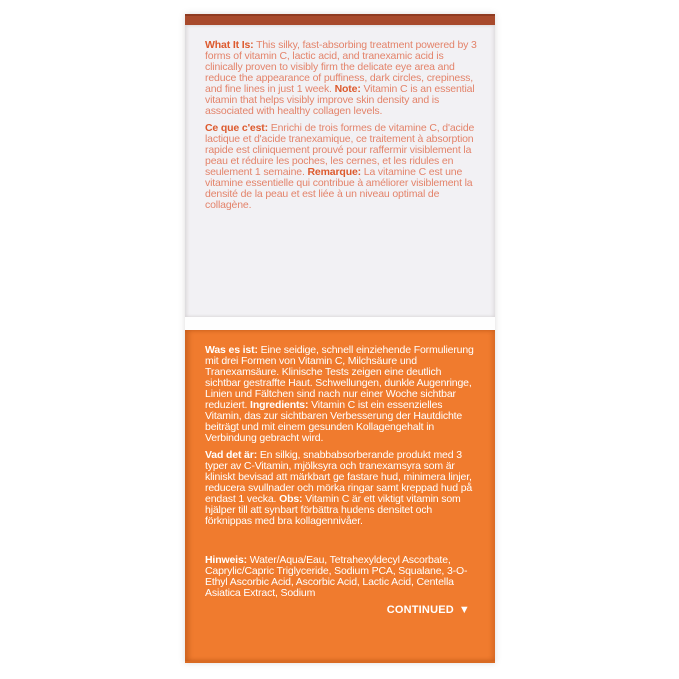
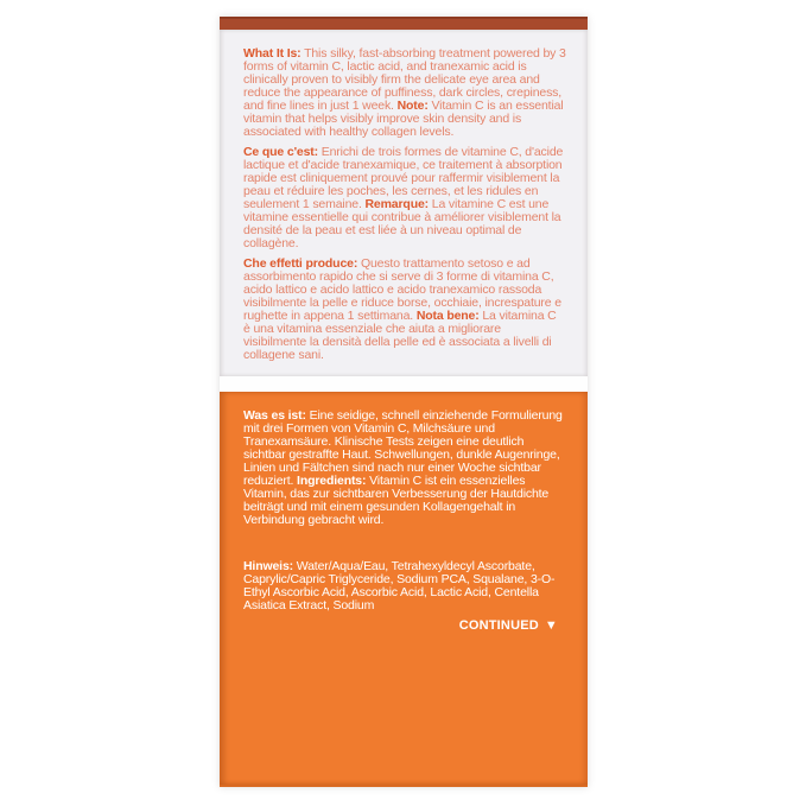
  What It Is: This silky, fast-absorbing treatment powered by 3 forms of vitamin C, lactic acid, and tranexamic acid is clinically proven to visibly firm the delicate eye area and reduce the appearance of puffiness, dark circles, crepiness, and fine lines in just 1 week. Note: Vitamin C is an essential vitamin that helps visibly improve skin density and is associated with healthy collagen levels.
  Ce que c'est: Enrichi de trois formes de vitamine C, d'acide lactique et d'acide tranexamique, ce traitement à absorption rapide est cliniquement prouvé pour raffermir visiblement la peau et réduire les poches, les cernes, et les ridules en seulement 1 semaine. Remarque: La vitamine C est une vitamine essentielle qui contribue à améliorer visiblement la densité de la peau et est liée à un niveau optimal de collagène.
+ Che effetti produce: Questo trattamento setoso e ad assorbimento rapido che si serve di 3 forme di vitamina C, acido lattico e acido lattico e acido tranexamico rassoda visibilmente la pelle e riduce borse, occhiaie, increspature e rughette in appena 1 settimana. Nota bene: La vitamina C è una vitamina essenziale che aiuta a migliorare visibilmente la densità della pelle ed è associata a livelli di collagene sani.
  Was es ist: Eine seidige, schnell einziehende Formulierung mit drei Formen von Vitamin C, Milchsäure und Tranexamsäure. Klinische Tests zeigen eine deutlich sichtbar gestraffte Haut. Schwellungen, dunkle Augenringe, Linien und Fältchen sind nach nur einer Woche sichtbar reduziert. Ingredients: Vitamin C ist ein essenzielles Vitamin, das zur sichtbaren Verbesserung der Hautdichte beiträgt und mit einem gesunden Kollagengehalt in Verbindung gebracht wird.
- Vad det är: En silkig, snabbabsorberande produkt med 3 typer av C-Vitamin, mjölksyra och tranexamsyra som är kliniskt bevisad att märkbart ge fastare hud, minimera linjer, reducera svullnader och mörka ringar samt kreppad hud på endast 1 vecka. Obs: Vitamin C är ett viktigt vitamin som hjälper till att synbart förbättra hudens densitet och förknippas med bra kollagennivåer.
  Hinweis: Water/Aqua/Eau, Tetrahexyldecyl Ascorbate, Caprylic/Capric Triglyceride, Sodium PCA, Squalane, 3-O-Ethyl Ascorbic Acid, Ascorbic Acid, Lactic Acid, Centella Asiatica Extract, Sodium
  CONTINUED
  ▼
